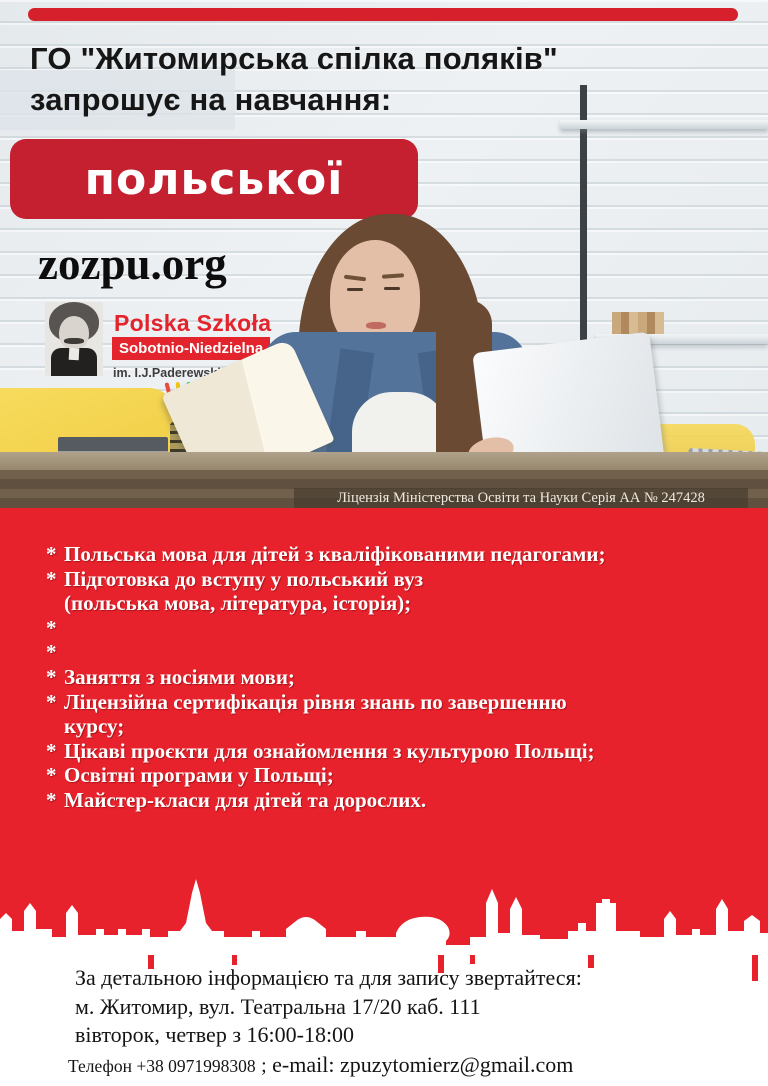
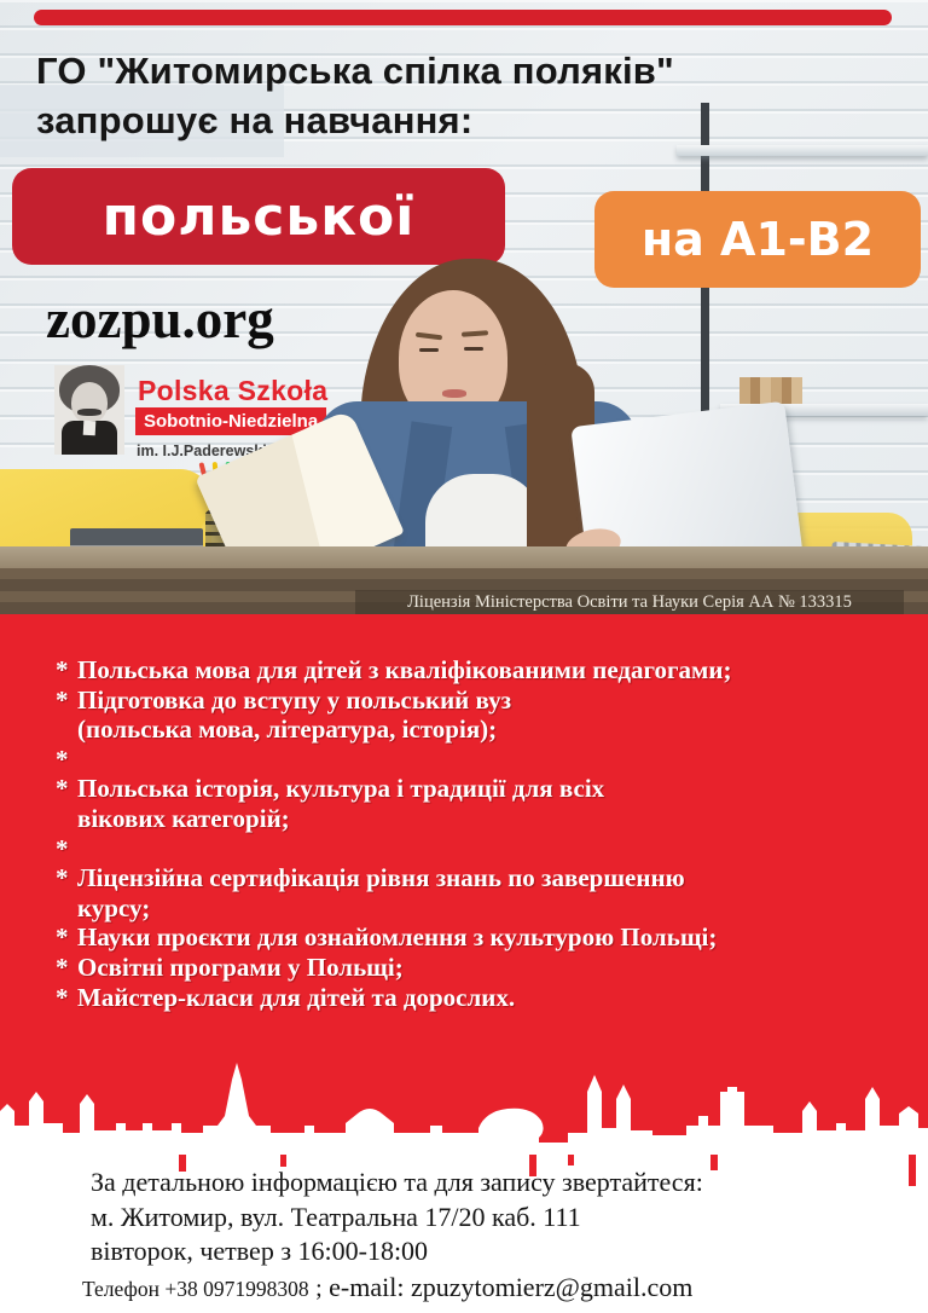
  ГО "Житомирська спілка поляків"
  запрошує на навчання:
  польської
+ на А1-В2
  zozpu.org
  Polska Szkoła
  Sobotnio-Niedzielna
  im. I.J.Paderews
- Ліцензія Міністерства Освіти та Науки Серія АА № 247428
+ Ліцензія Міністерства Освіти та Науки Серія АА № 133315
  *
  Польська мова для дітей з кваліфікованими педагогами;
  *
  Підготовка до вступу у польський вуз
  (польська мова, література, історія);
  *
  *
+ Польська історія, культура і традиції для всіх
+ вікових категорій;
  *
- Заняття з носіями мови;
  *
  Ліцензійна сертифікація рівня знань по завершенню
  курсу;
  *
- Цікаві проєкти для ознайомлення з культурою Польщі;
+ Науки проєкти для ознайомлення з культурою Польщі;
  *
  Освітні програми у Польщі;
  *
  Майстер-класи для дітей та дорослих.
  За детальною інформацією та для запису звертайтеся:
  м. Житомир, вул. Театральна 17/20 каб. 111
  вівторок, четвер з 16:00-18:00
  Телефон +38 0971998308 ; e-mail: zpuzytomierz@gmail.com
